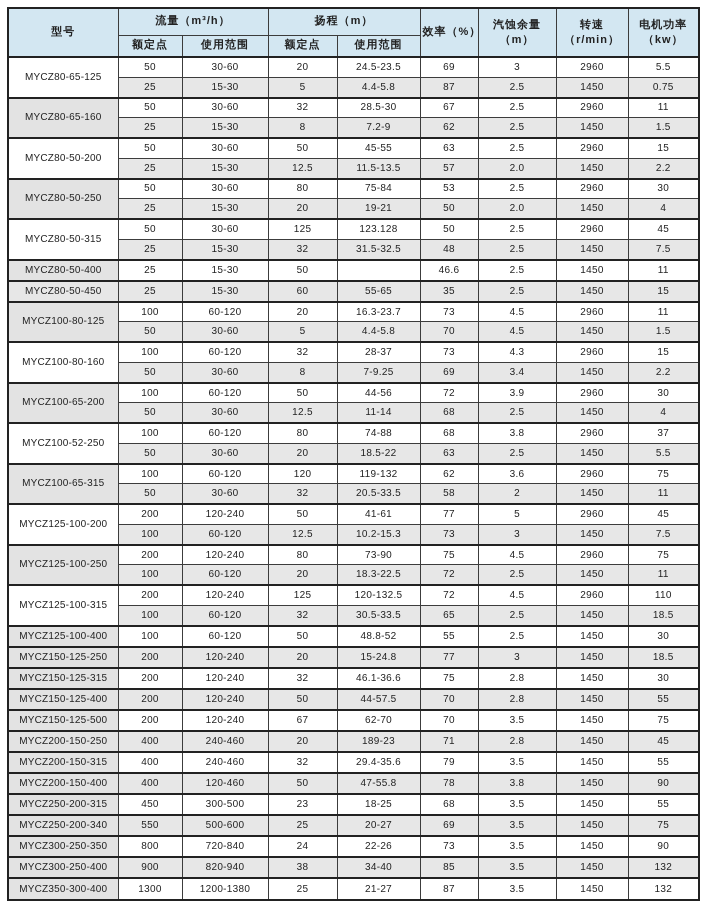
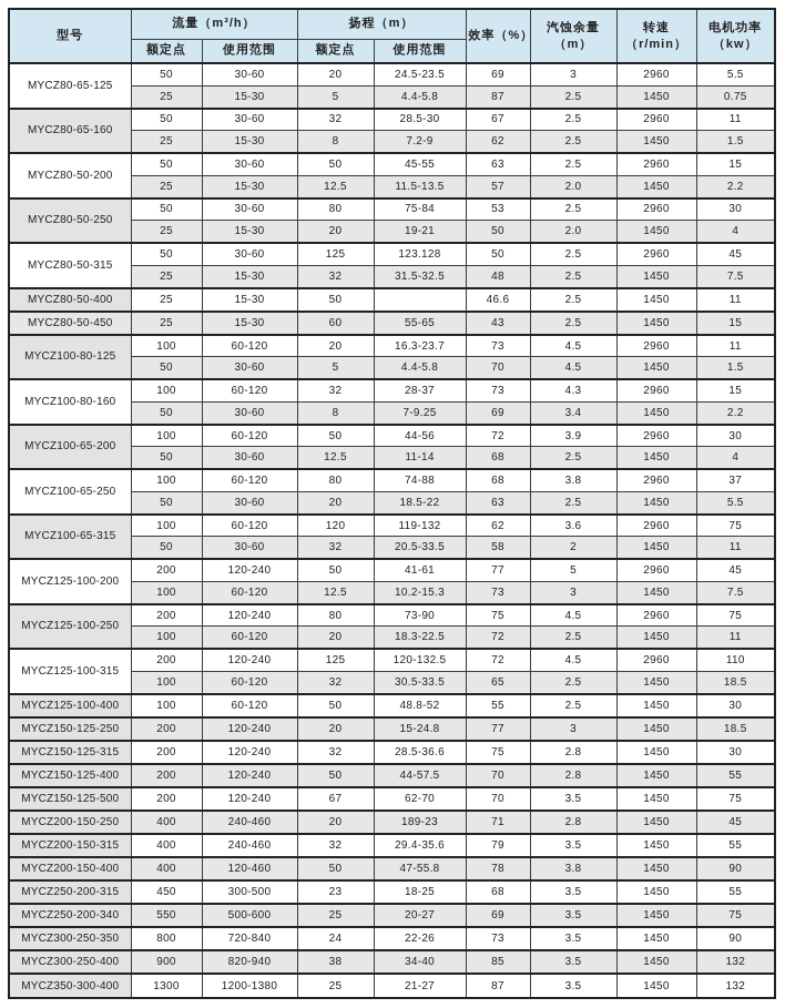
  型号	流量（m³/h）	扬程（m）	效率（%）	汽蚀余量 （m）	转速 （r/min）	电机功率 （kw）
  额定点	使用范围	额定点	使用范围
  MYCZ80-65-125	50	30-60	20	24.5-23.5	69	3	2960	5.5
  25	15-30	5	4.4-5.8	87	2.5	1450	0.75
  MYCZ80-65-160	50	30-60	32	28.5-30	67	2.5	2960	11
  25	15-30	8	7.2-9	62	2.5	1450	1.5
  MYCZ80-50-200	50	30-60	50	45-55	63	2.5	2960	15
  25	15-30	12.5	11.5-13.5	57	2.0	1450	2.2
  MYCZ80-50-250	50	30-60	80	75-84	53	2.5	2960	30
  25	15-30	20	19-21	50	2.0	1450	4
  MYCZ80-50-315	50	30-60	125	123.128	50	2.5	2960	45
  25	15-30	32	31.5-32.5	48	2.5	1450	7.5
  MYCZ80-50-400	25	15-30	50		46.6	2.5	1450	11
- MYCZ80-50-450	25	15-30	60	55-65	35	2.5	1450	15
+ MYCZ80-50-450	25	15-30	60	55-65	43	2.5	1450	15
  MYCZ100-80-125	100	60-120	20	16.3-23.7	73	4.5	2960	11
  50	30-60	5	4.4-5.8	70	4.5	1450	1.5
  MYCZ100-80-160	100	60-120	32	28-37	73	4.3	2960	15
  50	30-60	8	7-9.25	69	3.4	1450	2.2
  MYCZ100-65-200	100	60-120	50	44-56	72	3.9	2960	30
  50	30-60	12.5	11-14	68	2.5	1450	4
- MYCZ100-52-250	100	60-120	80	74-88	68	3.8	2960	37
+ MYCZ100-65-250	100	60-120	80	74-88	68	3.8	2960	37
  50	30-60	20	18.5-22	63	2.5	1450	5.5
  MYCZ100-65-315	100	60-120	120	119-132	62	3.6	2960	75
  50	30-60	32	20.5-33.5	58	2	1450	11
  MYCZ125-100-200	200	120-240	50	41-61	77	5	2960	45
  100	60-120	12.5	10.2-15.3	73	3	1450	7.5
  MYCZ125-100-250	200	120-240	80	73-90	75	4.5	2960	75
  100	60-120	20	18.3-22.5	72	2.5	1450	11
  MYCZ125-100-315	200	120-240	125	120-132.5	72	4.5	2960	110
  100	60-120	32	30.5-33.5	65	2.5	1450	18.5
  MYCZ125-100-400	100	60-120	50	48.8-52	55	2.5	1450	30
  MYCZ150-125-250	200	120-240	20	15-24.8	77	3	1450	18.5
- MYCZ150-125-315	200	120-240	32	46.1-36.6	75	2.8	1450	30
+ MYCZ150-125-315	200	120-240	32	28.5-36.6	75	2.8	1450	30
  MYCZ150-125-400	200	120-240	50	44-57.5	70	2.8	1450	55
  MYCZ150-125-500	200	120-240	67	62-70	70	3.5	1450	75
  MYCZ200-150-250	400	240-460	20	189-23	71	2.8	1450	45
  MYCZ200-150-315	400	240-460	32	29.4-35.6	79	3.5	1450	55
  MYCZ200-150-400	400	120-460	50	47-55.8	78	3.8	1450	90
  MYCZ250-200-315	450	300-500	23	18-25	68	3.5	1450	55
  MYCZ250-200-340	550	500-600	25	20-27	69	3.5	1450	75
  MYCZ300-250-350	800	720-840	24	22-26	73	3.5	1450	90
  MYCZ300-250-400	900	820-940	38	34-40	85	3.5	1450	132
  MYCZ350-300-400	1300	1200-1380	25	21-27	87	3.5	1450	132
